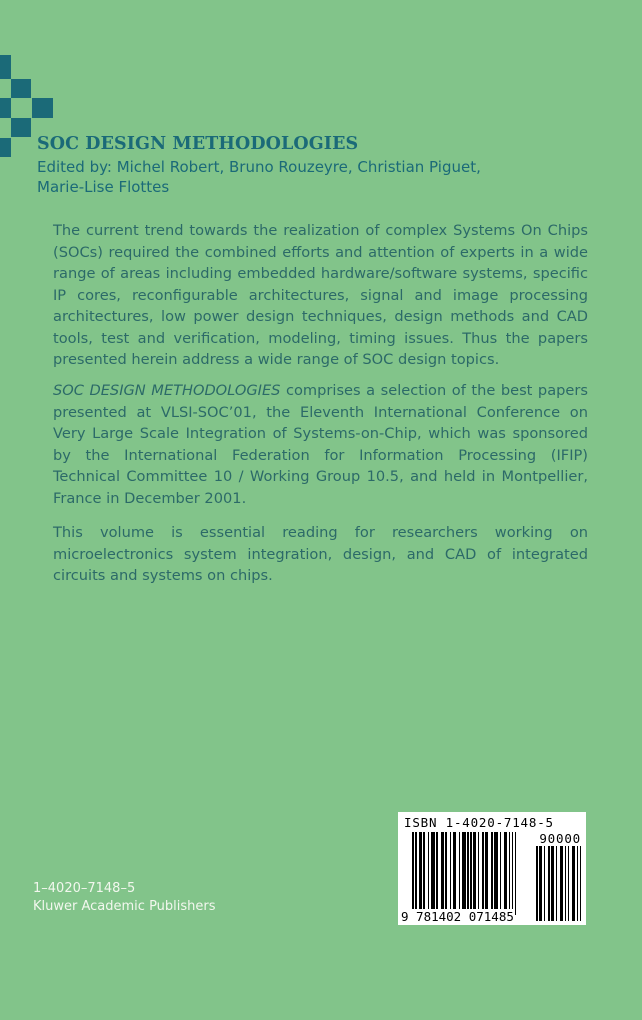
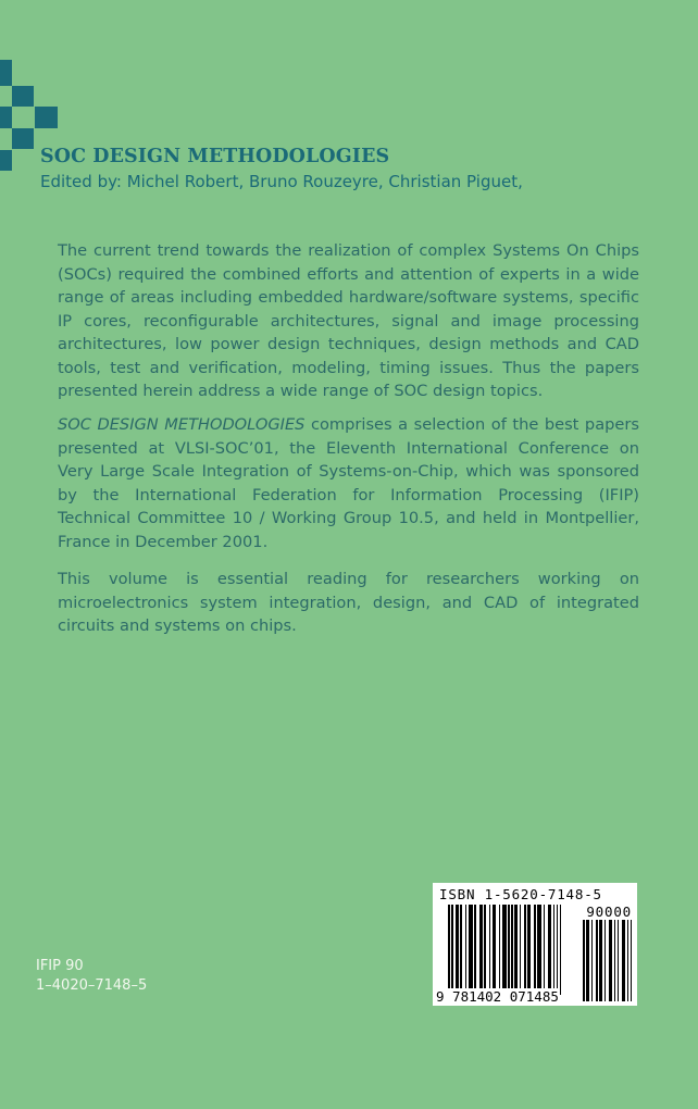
  SOC DESIGN METHODOLOGIES
  Edited by: Michel Robert, Bruno Rouzeyre, Christian Piguet,
- Marie-Lise Flottes
  The current trend towards the realization of complex Systems On Chips (SOCs) required the combined efforts and attention of experts in a wide range of areas including embedded hardware/software systems, specific IP cores, reconfigurable architectures, signal and image processing architectures, low power design techniques, design methods and CAD tools, test and verification, modeling, timing issues. Thus the papers presented herein address a wide range of SOC design topics.
  SOC DESIGN METHODOLOGIES comprises a selection of the best papers presented at VLSI-SOC’01, the Eleventh International Conference on Very Large Scale Integration of Systems-on-Chip, which was sponsored by the International Federation for Information Processing (IFIP) Technical Committee 10 / Working Group 10.5, and held in Montpellier, France in December 2001.
  This volume is essential reading for researchers working on microelectronics system integration, design, and CAD of integrated circuits and systems on chips.
+ IFIP 90
  1–4020–7148–5
- Kluwer Academic Publishers
- ISBN 1-4020-7148-5
+ ISBN 1-5620-7148-5
  90000
  9 781402 071485
